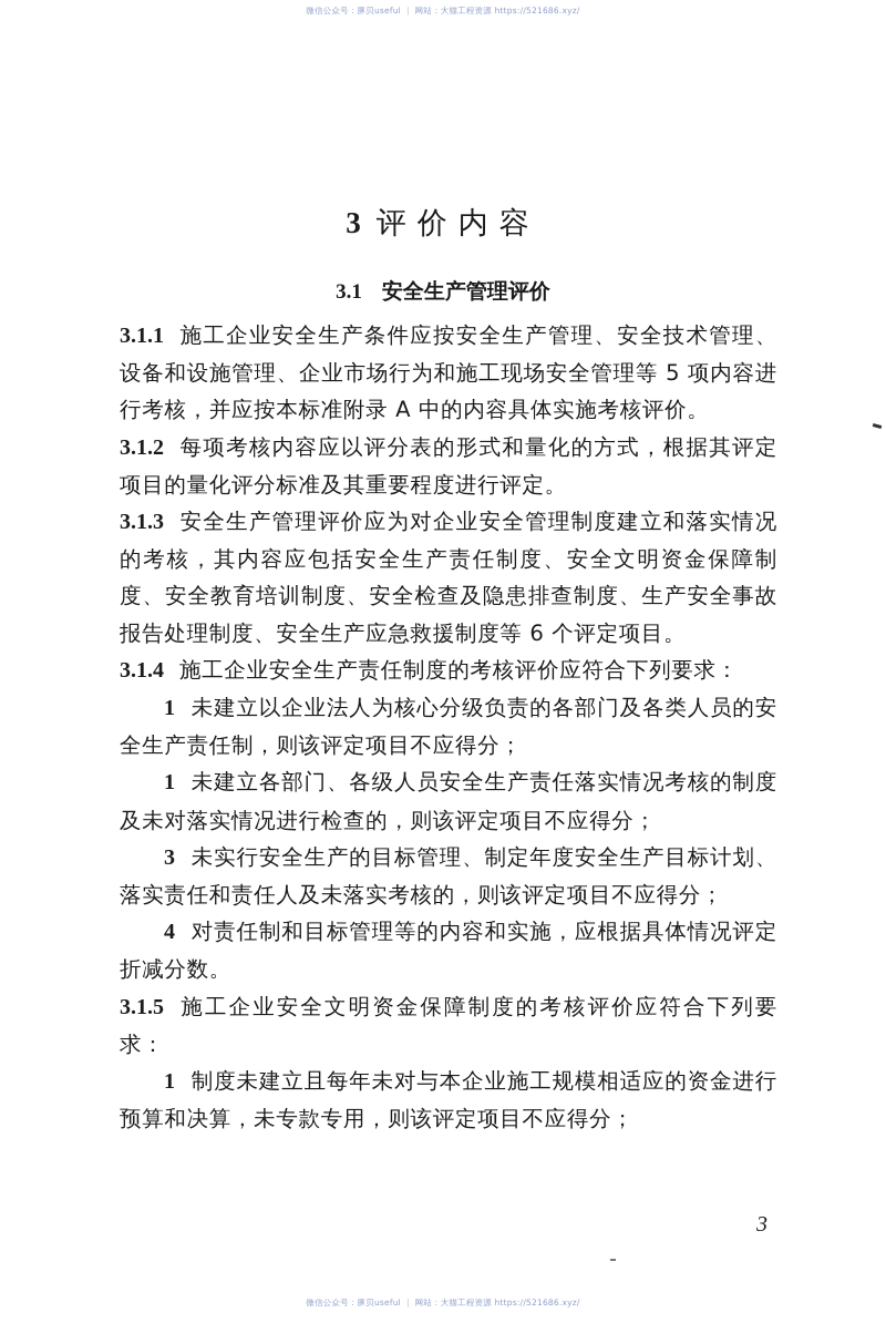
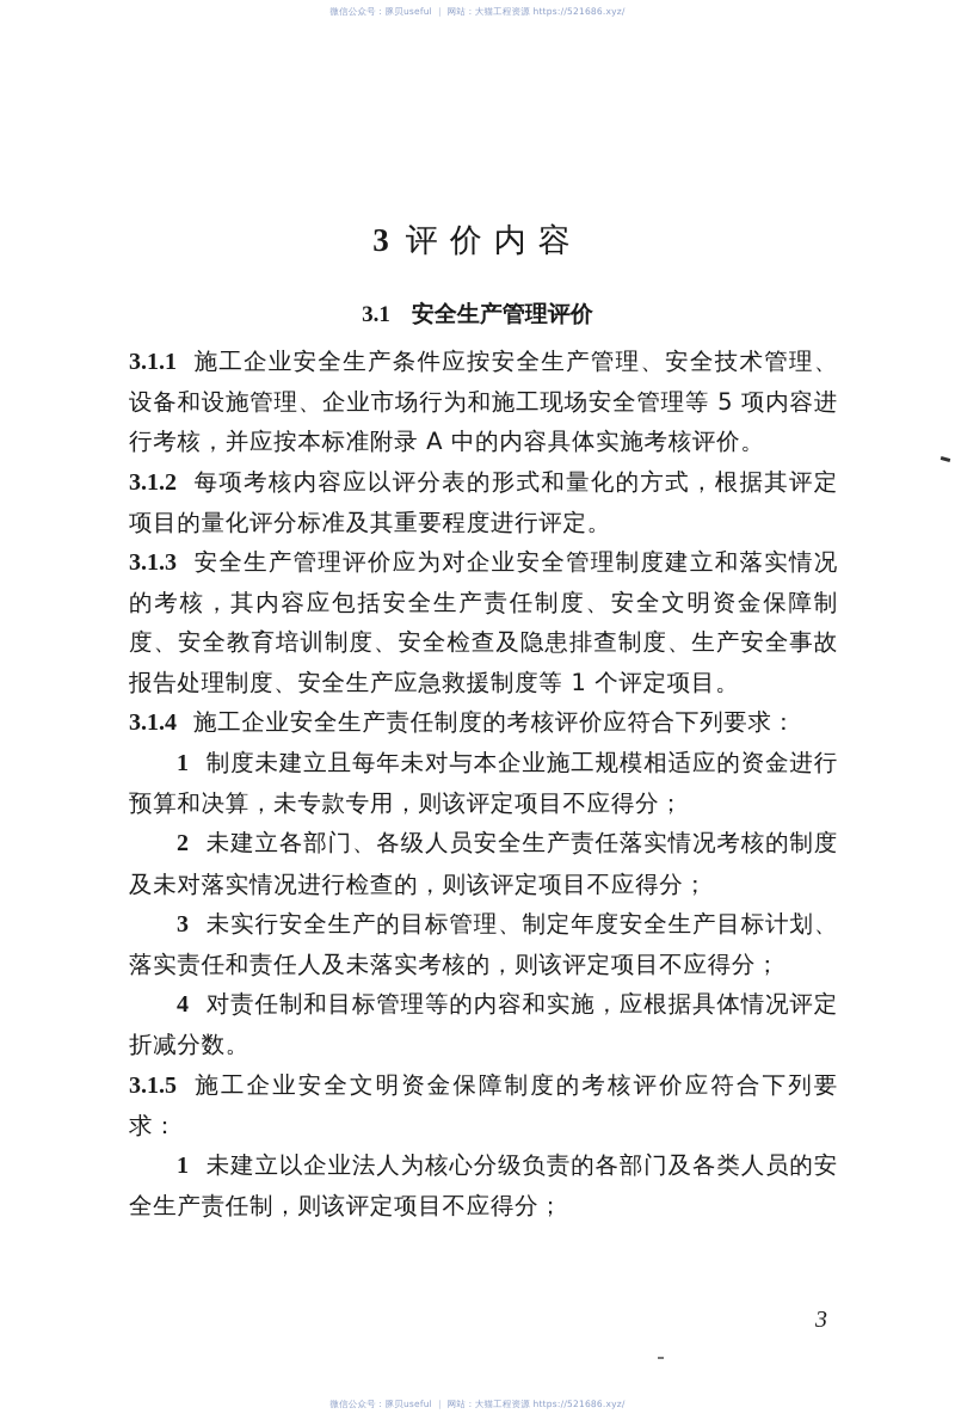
  微信公众号：豚贝useful | 网站：大猫工程资源 https://521686.xyz/
  3 评价内容
  3.1 安全生产管理评价
  3.1.1 施工企业安全生产条件应按安全生产管理、安全技术管理、设备和设施管理、企业市场行为和施工现场安全管理等 5 项内容进行考核，并应按本标准附录 A 中的内容具体实施考核评价。
  3.1.2 每项考核内容应以评分表的形式和量化的方式，根据其评定项目的量化评分标准及其重要程度进行评定。
- 3.1.3 安全生产管理评价应为对企业安全管理制度建立和落实情况的考核，其内容应包括安全生产责任制度、安全文明资金保障制度、安全教育培训制度、安全检查及隐患排查制度、生产安全事故报告处理制度、安全生产应急救援制度等 6 个评定项目。
+ 3.1.3 安全生产管理评价应为对企业安全管理制度建立和落实情况的考核，其内容应包括安全生产责任制度、安全文明资金保障制度、安全教育培训制度、安全检查及隐患排查制度、生产安全事故报告处理制度、安全生产应急救援制度等 1 个评定项目。
  3.1.4 施工企业安全生产责任制度的考核评价应符合下列要求：
- 1 未建立以企业法人为核心分级负责的各部门及各类人员的安全生产责任制，则该评定项目不应得分；
+ 1 制度未建立且每年未对与本企业施工规模相适应的资金进行预算和决算，未专款专用，则该评定项目不应得分；
- 1 未建立各部门、各级人员安全生产责任落实情况考核的制度及未对落实情况进行检查的，则该评定项目不应得分；
+ 2 未建立各部门、各级人员安全生产责任落实情况考核的制度及未对落实情况进行检查的，则该评定项目不应得分；
  3 未实行安全生产的目标管理、制定年度安全生产目标计划、落实责任和责任人及未落实考核的，则该评定项目不应得分；
  4 对责任制和目标管理等的内容和实施，应根据具体情况评定折减分数。
  3.1.5 施工企业安全文明资金保障制度的考核评价应符合下列要求：
- 1 制度未建立且每年未对与本企业施工规模相适应的资金进行预算和决算，未专款专用，则该评定项目不应得分；
+ 1 未建立以企业法人为核心分级负责的各部门及各类人员的安全生产责任制，则该评定项目不应得分；
  3
  微信公众号：豚贝useful | 网站：大猫工程资源 https://521686.xyz/
